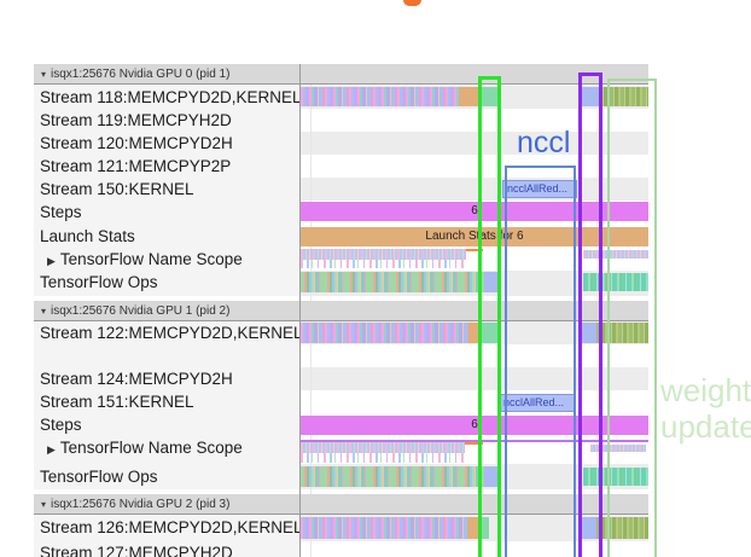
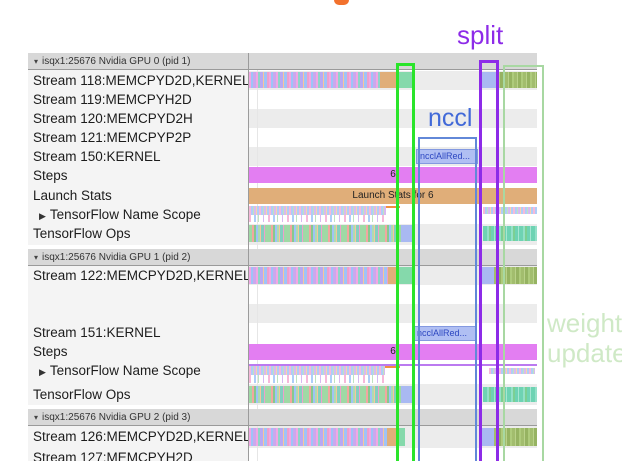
  ▾
  isqx1:25676 Nvidia GPU 0 (pid 1)
  ▾
  isqx1:25676 Nvidia GPU 1 (pid 2)
  ▾
  isqx1:25676 Nvidia GPU 2 (pid 3)
  Stream 118:MEMCPYD2D,KERNEL
  Stream 119:MEMCPYH2D
  Stream 120:MEMCPYD2H
  Stream 121:MEMCPYP2P
  Stream 150:KERNEL
  Steps
  Launch Stats
  ▶ TensorFlow Name Scope
  TensorFlow Ops
  Stream 122:MEMCPYD2D,KERNEL
- Stream 124:MEMCPYD2H
  Stream 151:KERNEL
  Steps
  ▶ TensorFlow Name Scope
  TensorFlow Ops
  Stream 126:MEMCPYD2D,KERNEL
  Stream 127:MEMCPYH2D
  ncclAllRed...
  6
  Launch Stats for 6
  ncclAllRed...
  6
+ split
  nccl
  weight
  update
